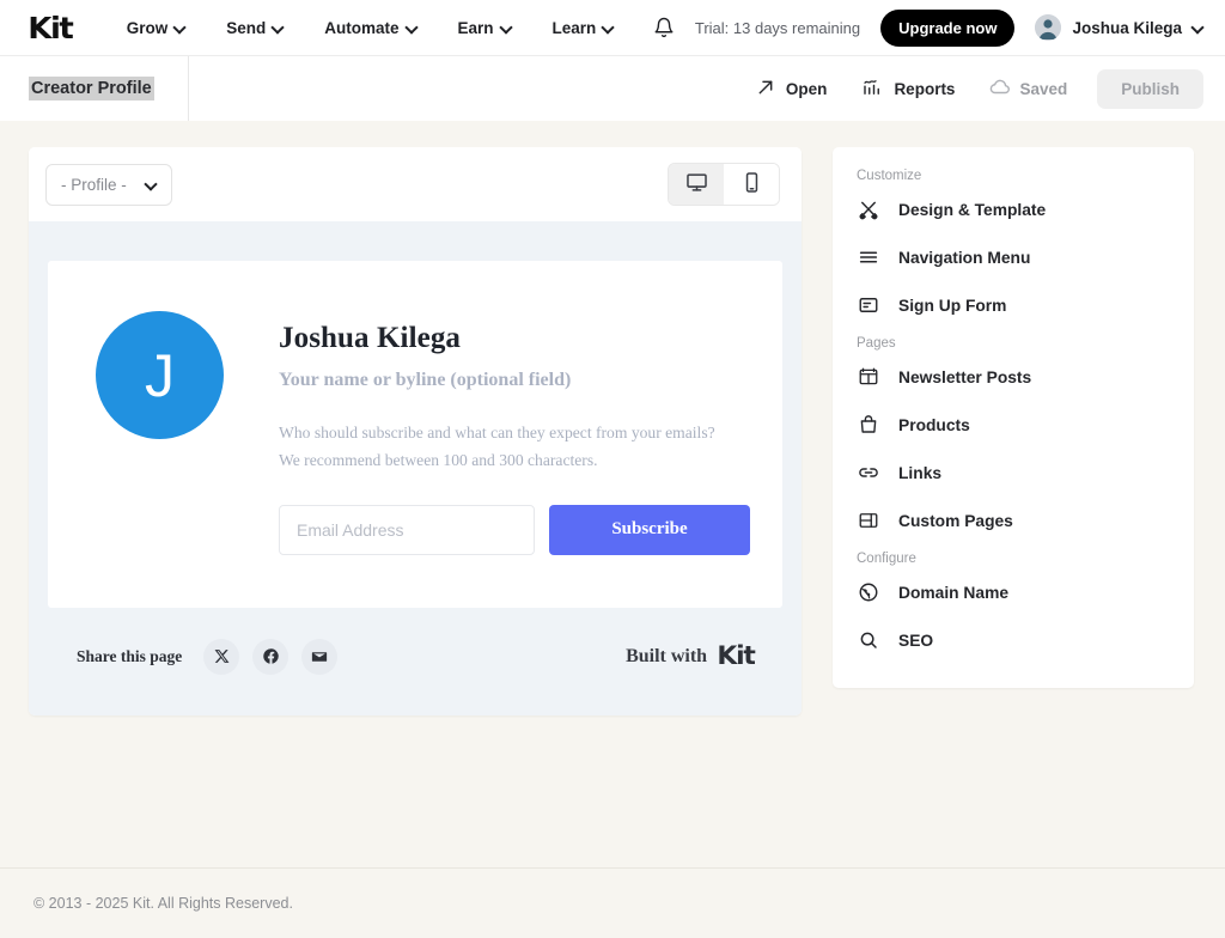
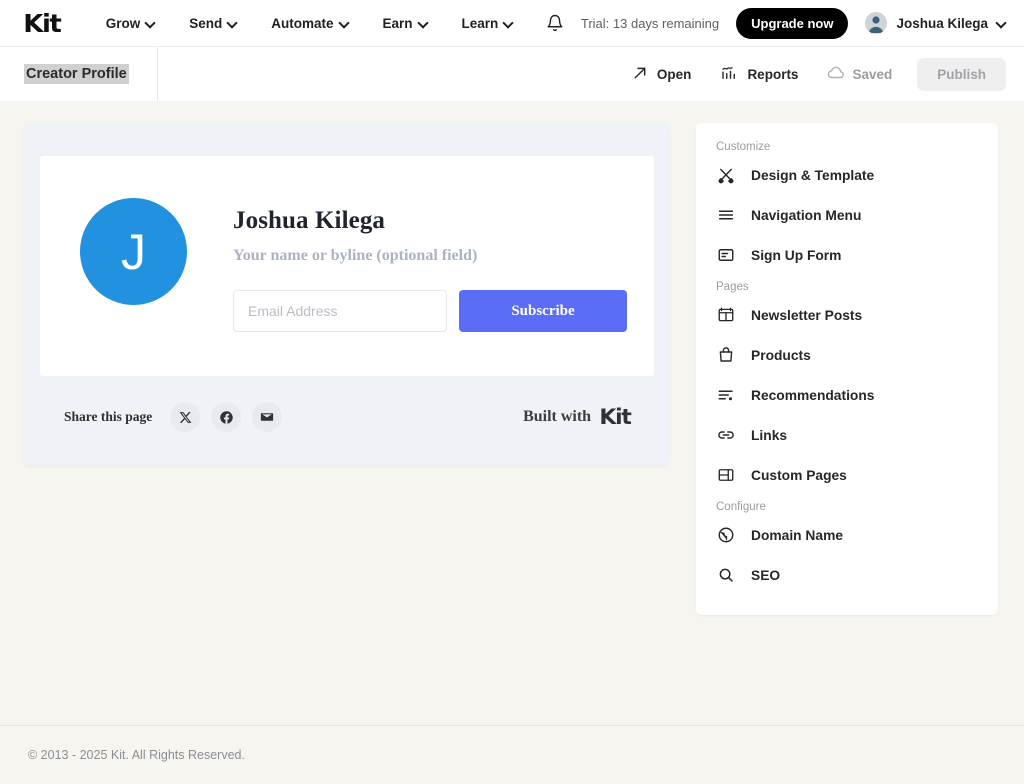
  Kit
  Grow
  Send
  Automate
  Earn
  Learn
  Trial: 13 days remaining
  Upgrade now
  Joshua Kilega
  Creator Profile
  Open
  Reports
  Saved
  Publish
- - Profile -
  J
  Joshua Kilega
  Your name or byline (optional field)
- Who should subscribe and what can they expect from your emails? We recommend between 100 and 300 characters.
  Email Address
  Subscribe
  Share this page
  Built with
  Kit
  Customize
  Design & Template
  Navigation Menu
  Sign Up Form
  Pages
  Newsletter Posts
  Products
+ Recommendations
  Links
  Custom Pages
  Configure
  Domain Name
  SEO
  © 2013 - 2025 Kit. All Rights Reserved.
